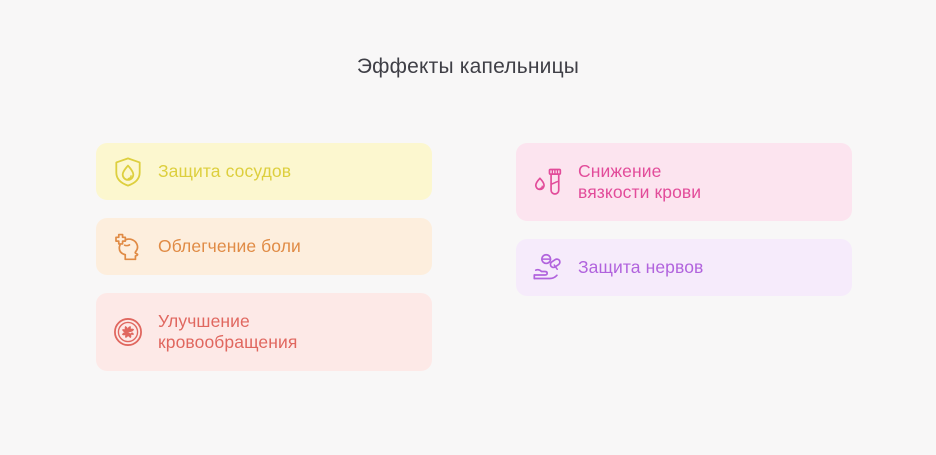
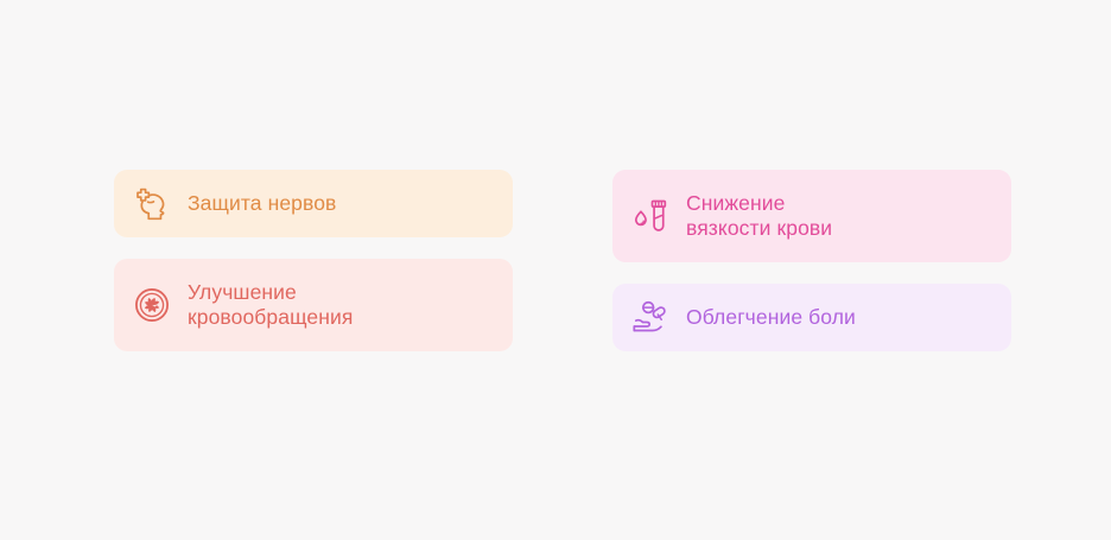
- Эффекты капельницы
- Защита сосудов
- Облегчение боли
+ Защита нервов
  Улучшение
  кровообращения
  Снижение
  вязкости крови
- Защита нервов
+ Облегчение боли
